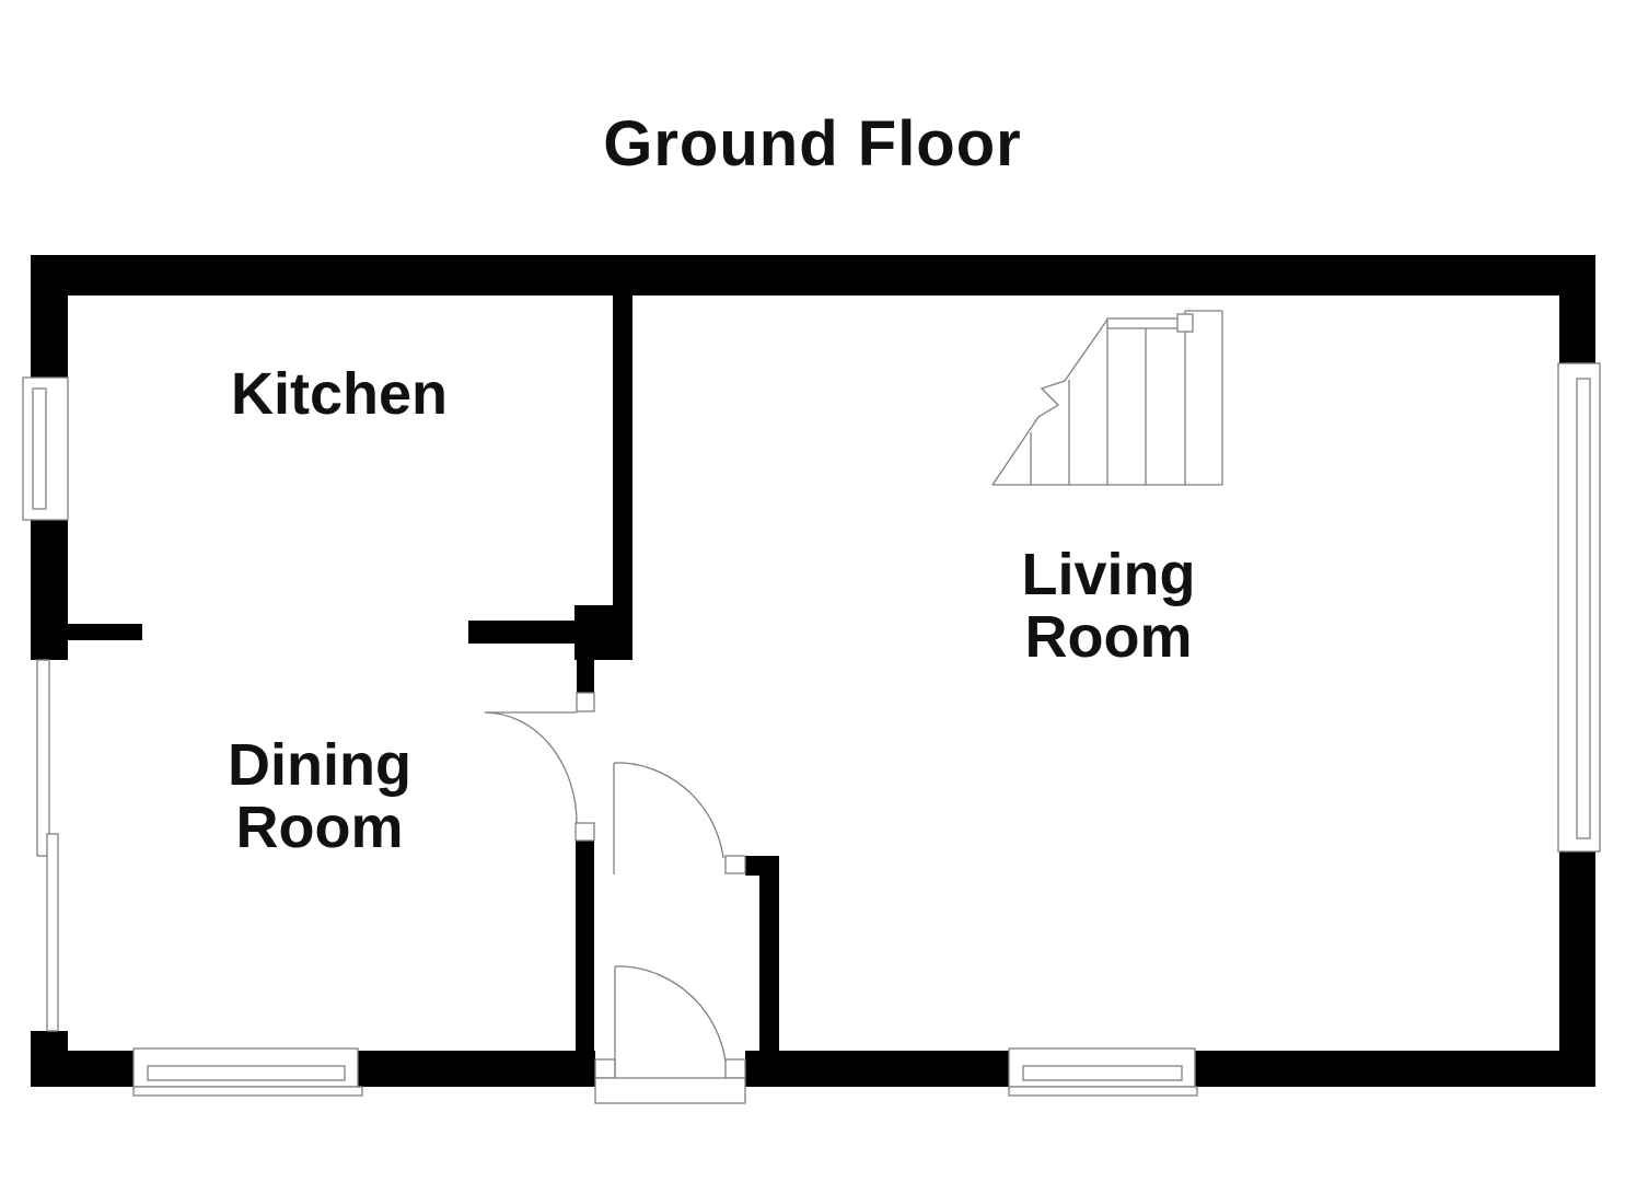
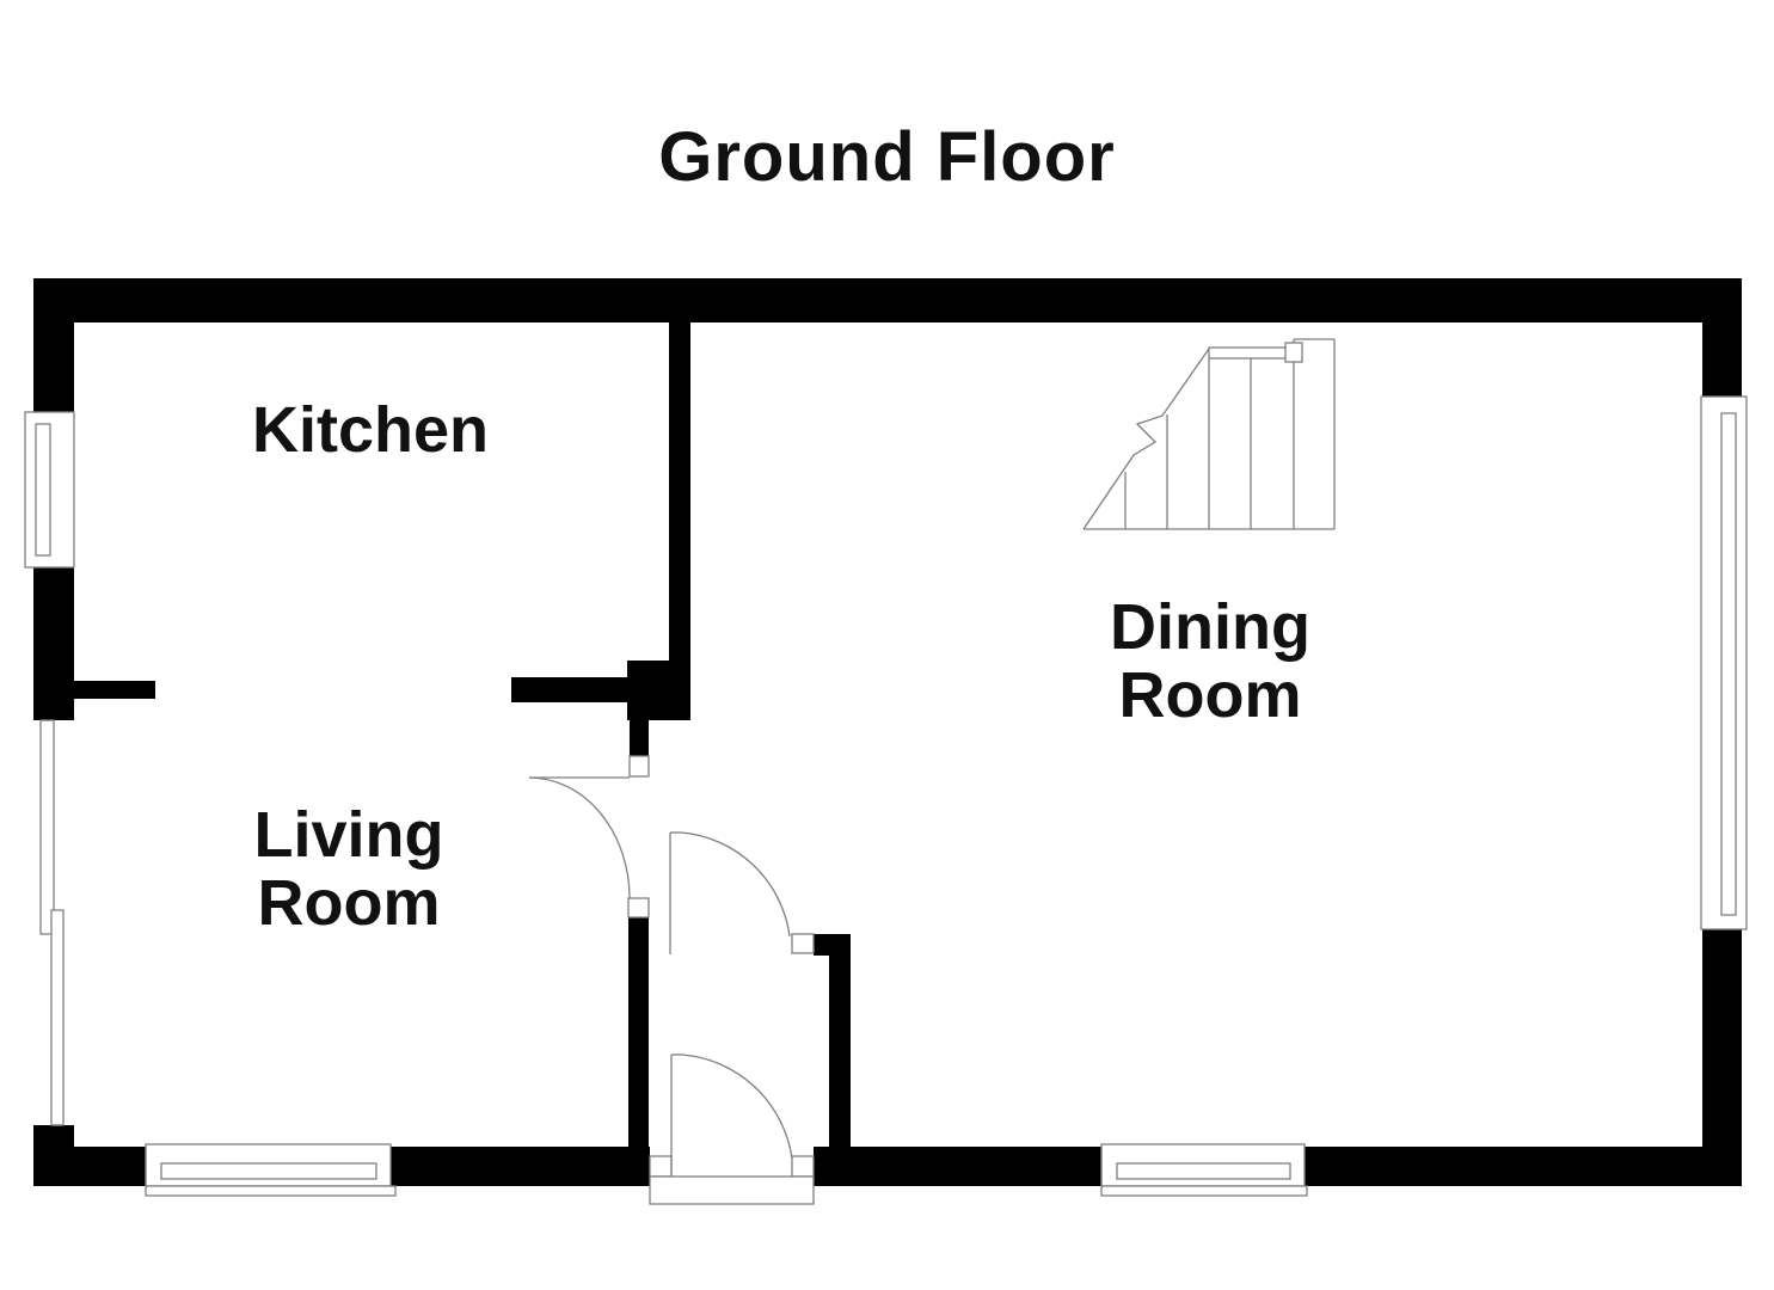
  Ground Floor
  Kitchen
- Living
+ Dining
  Room
- Dining
+ Living
  Room
